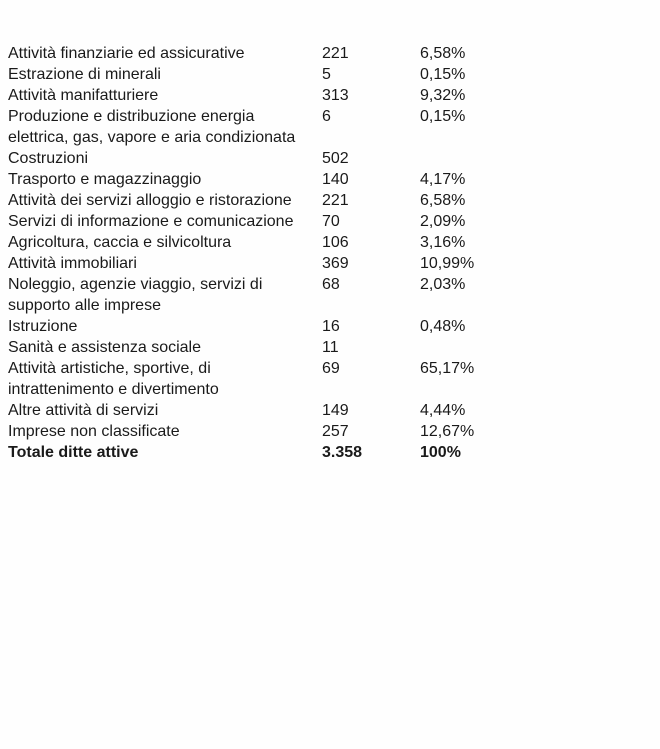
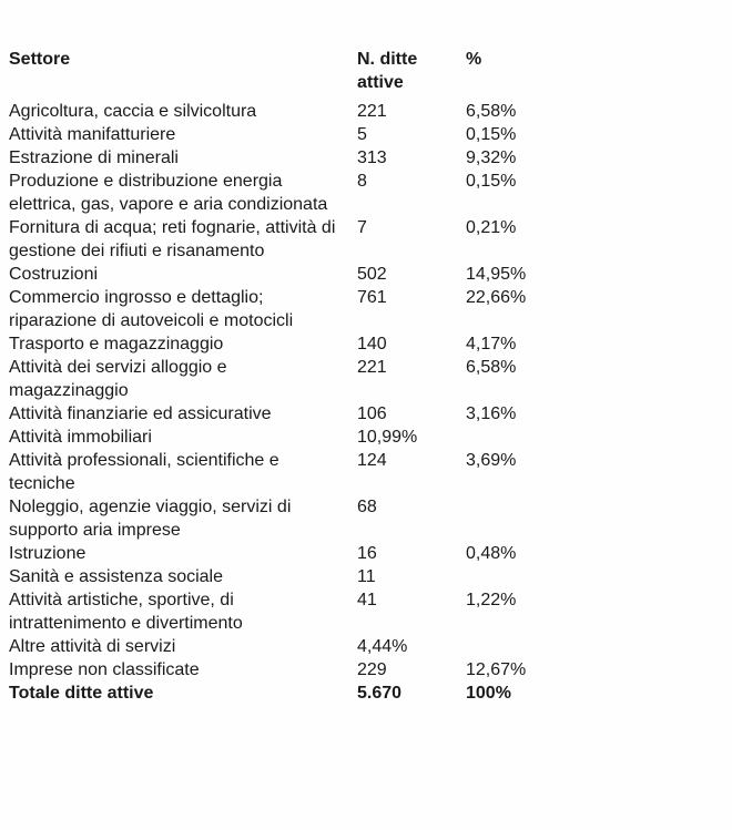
+ Settore
+ N. ditte attive
+ %
- Attività finanziarie ed assicurative
+ Agricoltura, caccia e silvicoltura
  221
  6,58%
- Estrazione di minerali
+ Attività manifatturiere
  5
  0,15%
- Attività manifatturiere
+ Estrazione di minerali
  313
  9,32%
  Produzione e distribuzione energia elettrica, gas, vapore e aria condizionata
- 6
+ 8
  0,15%
+ Fornitura di acqua; reti fognarie, attività di gestione dei rifiuti e risanamento
+ 7
+ 0,21%
  Costruzioni
  502
+ 14,95%
+ Commercio ingrosso e dettaglio; riparazione di autoveicoli e motocicli
+ 761
+ 22,66%
  Trasporto e magazzinaggio
  140
  4,17%
- Attività dei servizi alloggio e ristorazione
+ Attività dei servizi alloggio e magazzinaggio
  221
  6,58%
- Servizi di informazione e comunicazione
- 70
- 2,09%
- Agricoltura, caccia e silvicoltura
+ Attività finanziarie ed assicurative
  106
  3,16%
  Attività immobiliari
- 369
  10,99%
+ Attività professionali, scientifiche e tecniche
+ 124
+ 3,69%
- Noleggio, agenzie viaggio, servizi di supporto alle imprese
+ Noleggio, agenzie viaggio, servizi di supporto aria imprese
  68
- 2,03%
  Istruzione
  16
  0,48%
  Sanità e assistenza sociale
  11
  Attività artistiche, sportive, di intrattenimento e divertimento
- 69
+ 41
- 65,17%
+ 1,22%
  Altre attività di servizi
- 149
  4,44%
  Imprese non classificate
- 257
+ 229
  12,67%
  Totale ditte attive
- 3.358
+ 5.670
  100%
